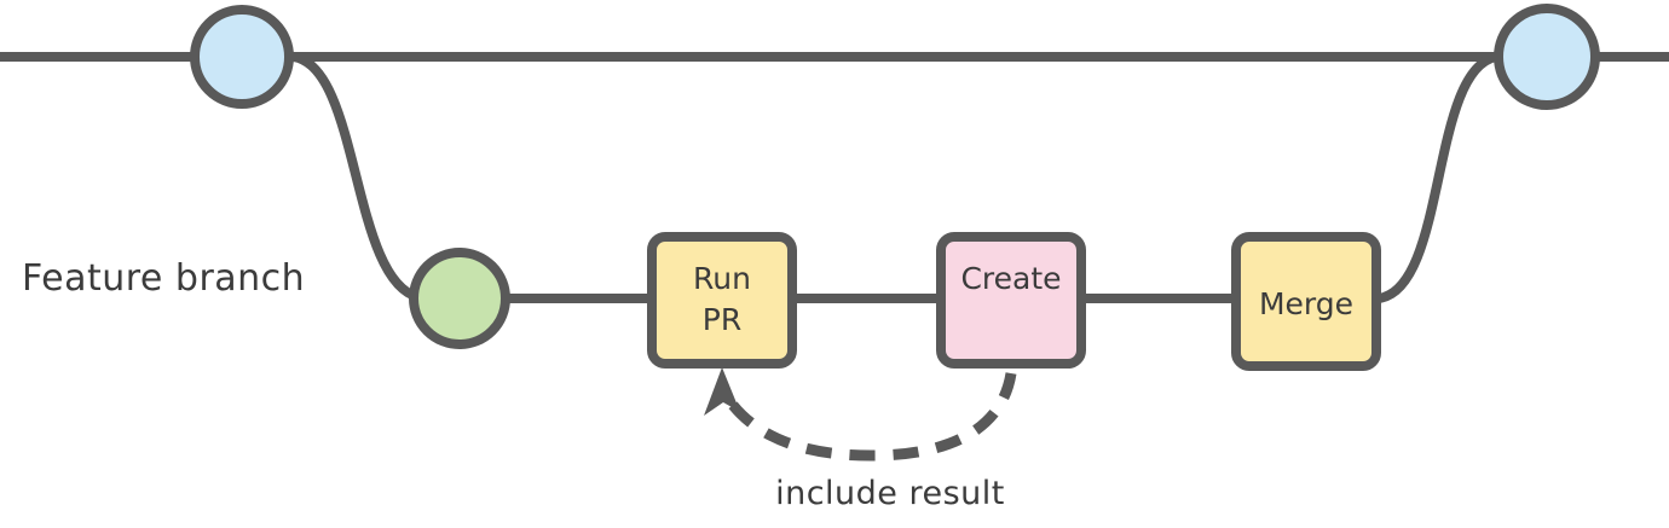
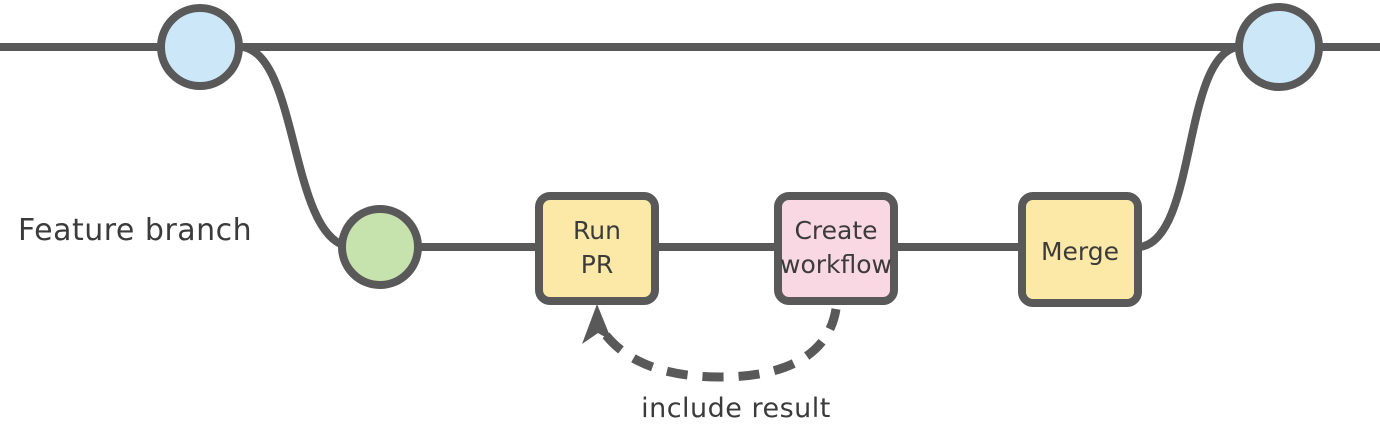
  Run
  PR
  Create
+ workflow
  Merge
  Feature branch
  include result
